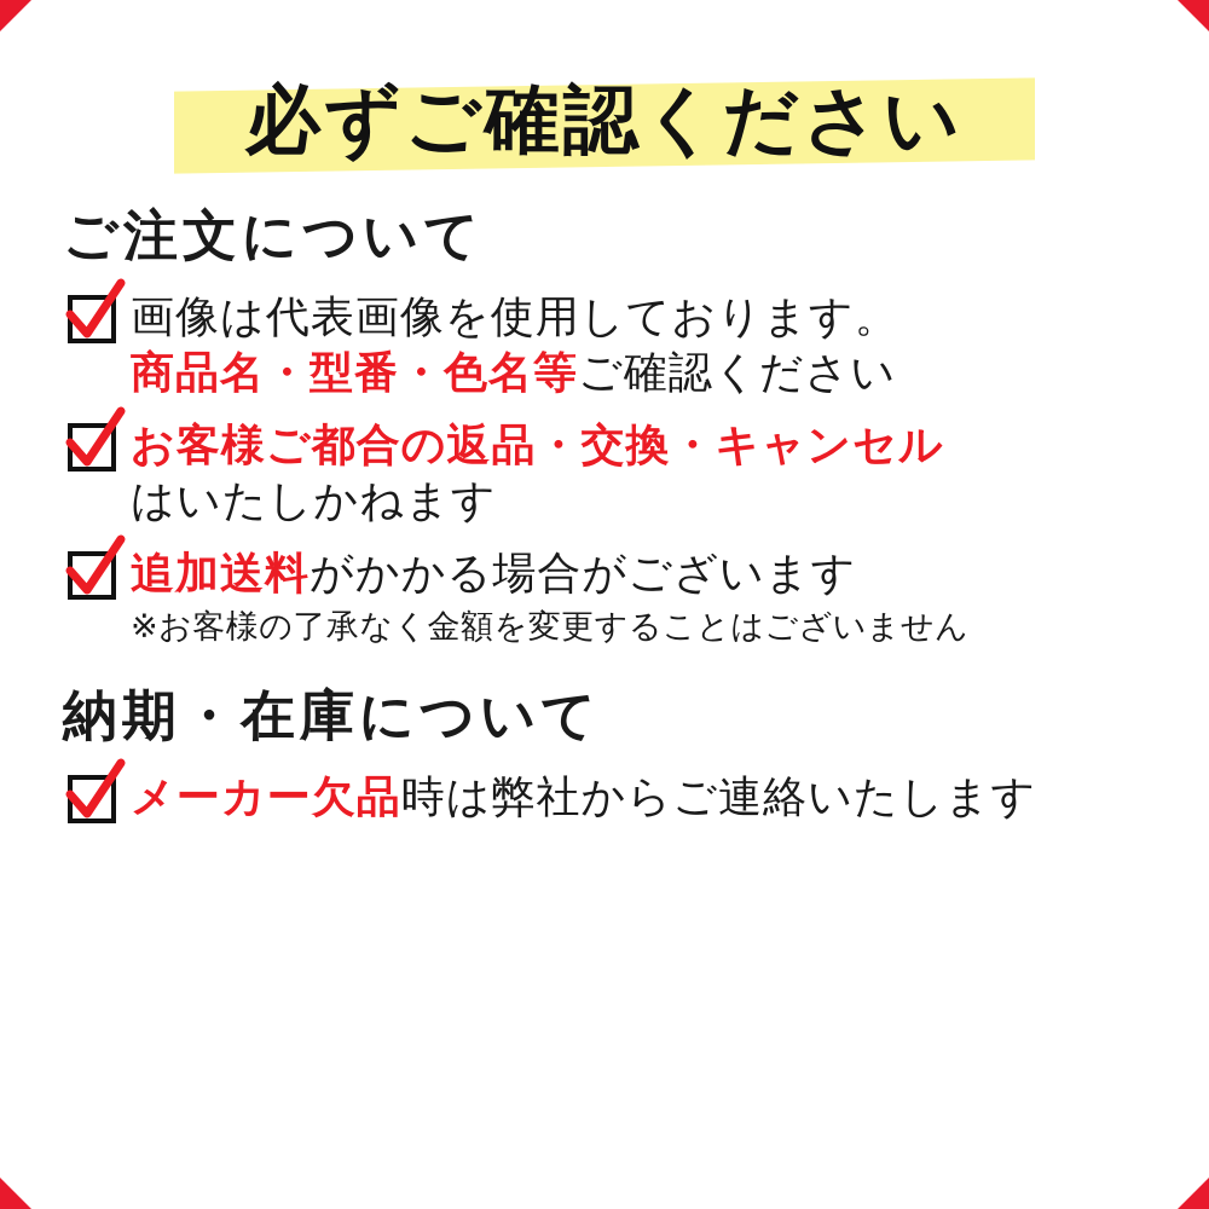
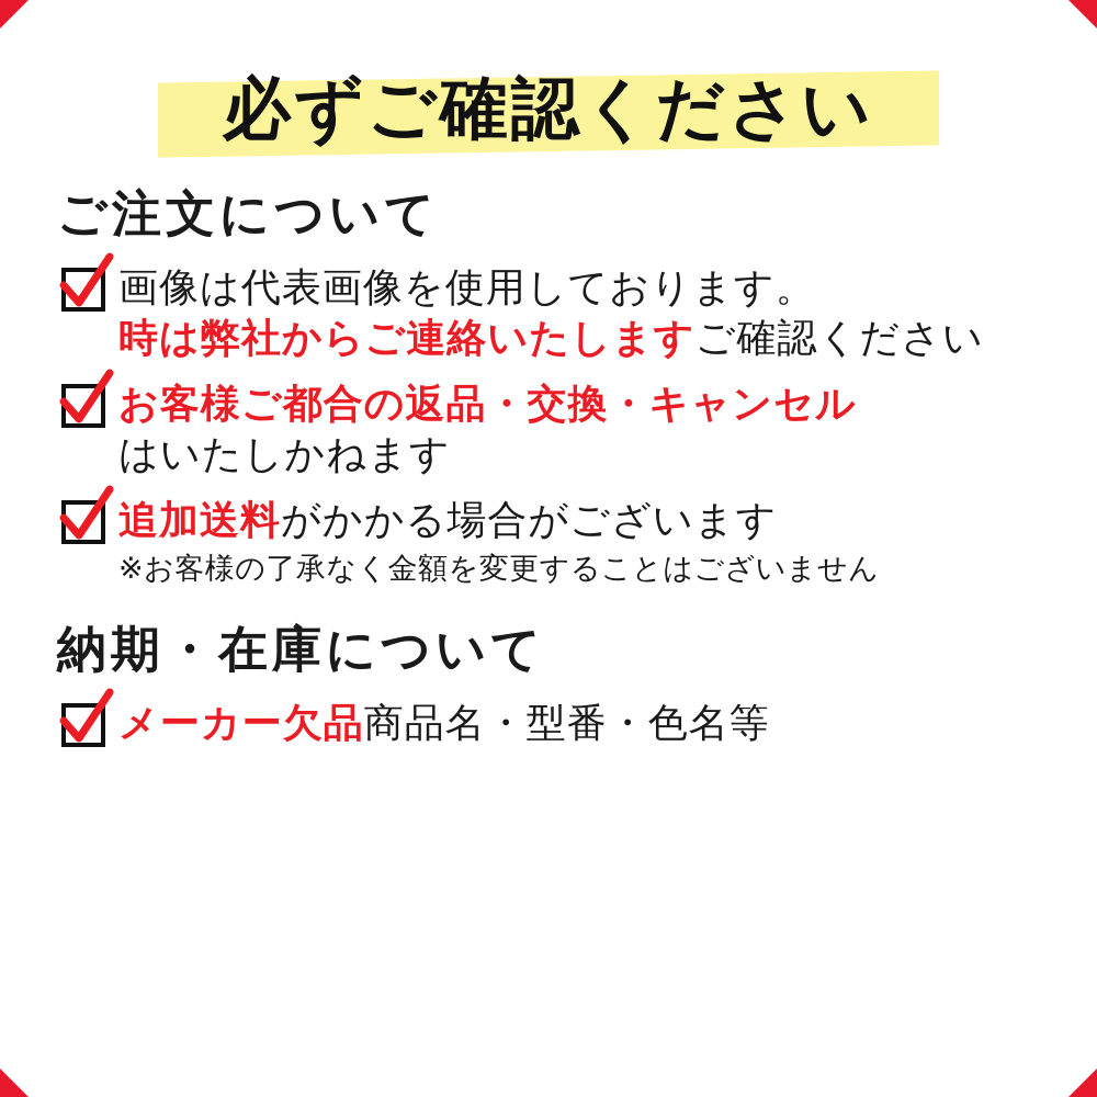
  必ずご確認ください
  ご注文について
  画像は代表画像を使用しております。
- 商品名・型番・色名等ご確認ください
+ 時は弊社からご連絡いたしますご確認ください
  お客様ご都合の返品・交換・キャンセル
  はいたしかねます
  追加送料がかかる場合がございます
  ※お客様の了承なく金額を変更することはございません
  納期・在庫について
- メーカー欠品時は弊社からご連絡いたします
+ メーカー欠品商品名・型番・色名等
